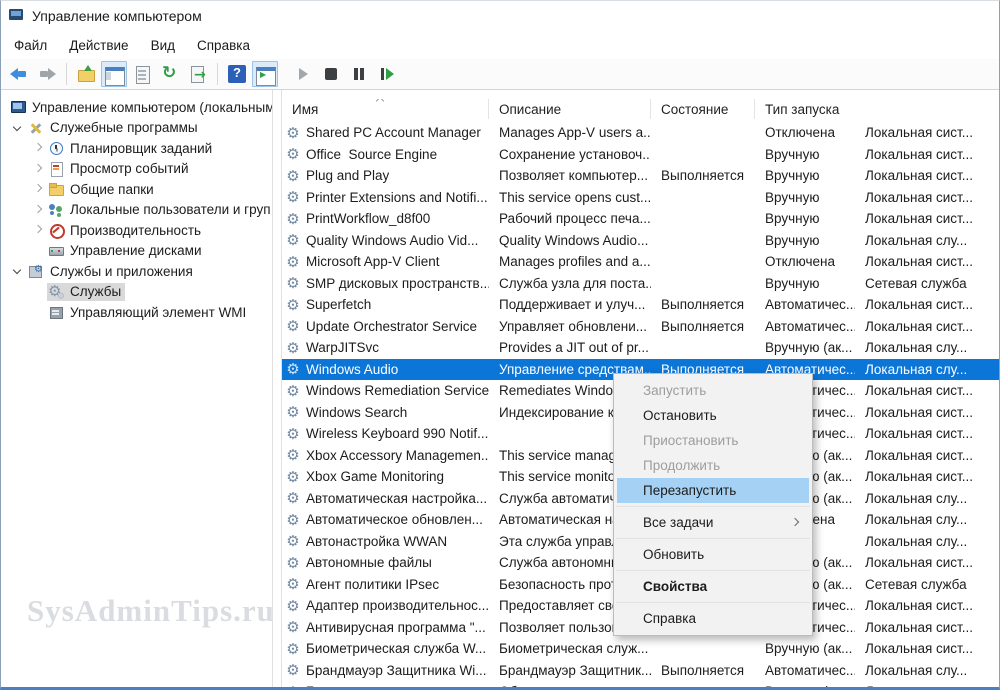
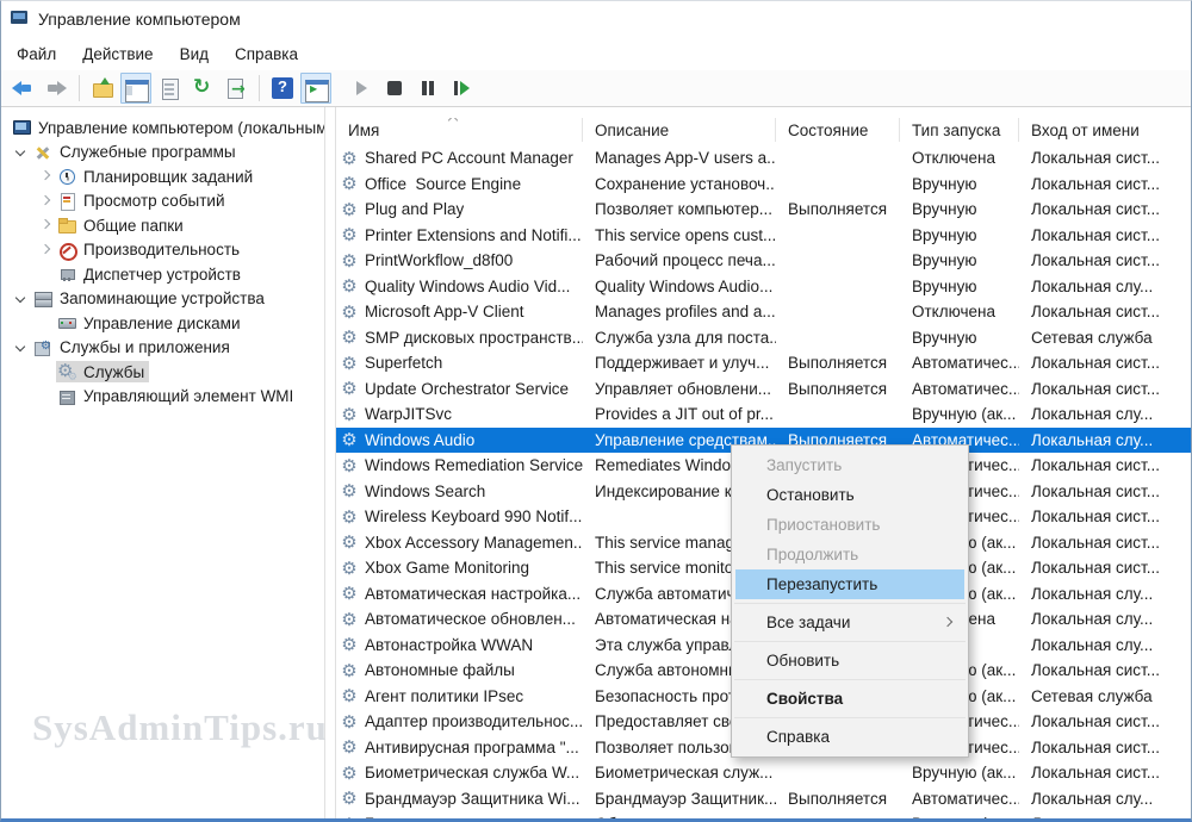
  Управление компьютером
  Файл
  Действие
  Вид
  Справка
  Управление компьютером (локальным
  Служебные программы
  Планировщик заданий
  Просмотр событий
  Общие папки
- Локальные пользователи и груп
  Производительность
+ Диспетчер устройств
+ Запоминающие устройства
  Управление дисками
  Службы и приложения
  Службы
  Управляющий элемент WMI
  Имя
  Описание
  Состояние
  Тип запуска
+ Вход от имени
  ⚙
  Shared PC Account Manager
  Manages App-V users a..
  Отключена
  Локальная сист...
  ⚙
  Office Source Engine
  Сохранение установоч..
  Вручную
  Локальная сист...
  ⚙
  Plug and Play
  Позволяет компьютер...
  Выполняется
  Вручную
  Локальная сист...
  ⚙
  Printer Extensions and Notifi...
  This service opens cust...
  Вручную
  Локальная сист...
  ⚙
  PrintWorkflow_d8f00
  Рабочий процесс печа...
  Вручную
  Локальная сист...
  ⚙
  Quality Windows Audio Vid...
  Quality Windows Audio...
  Вручную
  Локальная слу...
  ⚙
  Microsoft App-V Client
  Manages profiles and a...
  Отключена
  Локальная сист...
  ⚙
  SMP дисковых пространств..
  Служба узла для поста..
  Вручную
  Сетевая служба
  ⚙
  Superfetch
  Поддерживает и улуч...
  Выполняется
  Автоматичес..
  Локальная сист...
  ⚙
  Update Orchestrator Service
  Управляет обновлени...
  Выполняется
  Автоматичес..
  Локальная сист...
  ⚙
  WarpJITSvc
  Provides a JIT out of pr...
  Вручную (ак...
  Локальная слу...
  ⚙
  Windows Audio
  Управление средствам..
  Выполняется
  Автоматичес..
  Локальная слу...
  ⚙
  Windows Remediation Service
  Remediates Windo
  Локальная сист...
  ⚙
  Windows Search
  Индексирование к
  Локальная сист...
  ⚙
  Wireless Keyboard 990 Notif...
  Локальная сист...
  ⚙
  Xbox Accessory Managemen..
  This service mana
  Локальная сист...
  ⚙
  Xbox Game Monitoring
  This service monito
  Локальная сист...
  ⚙
  Автоматическая настройка...
  Служба автомати
  Локальная слу...
  ⚙
  Автоматическое обновлен...
  Автоматическая н
  Локальная слу...
  ⚙
  Автонастройка WWAN
  Эта служба управ
  Локальная слу...
  ⚙
  Автономные файлы
  Служба автономн
  Локальная сист...
  ⚙
  Агент политики IPsec
  Безопасность про
  Сетевая служба
  ⚙
  Адаптер производительнос...
  Предоставляет св
  Локальная сист...
  ⚙
  Антивирусная программа "...
  Позволяет пользо
  Локальная сист...
  ⚙
  Биометрическая служба W...
  Биометрическая служ...
  Вручную (ак...
  Локальная сист...
  ⚙
  Брандмауэр Защитника Wi...
  Брандмауэр Защитник...
  Выполняется
  Автоматичес..
  Локальная слу...
  Запустить
  Остановить
  Приостановить
  Продолжить
  Перезапустить
  Все задачи
  Обновить
  Свойства
  Справка
  SysAdminTips.ru
